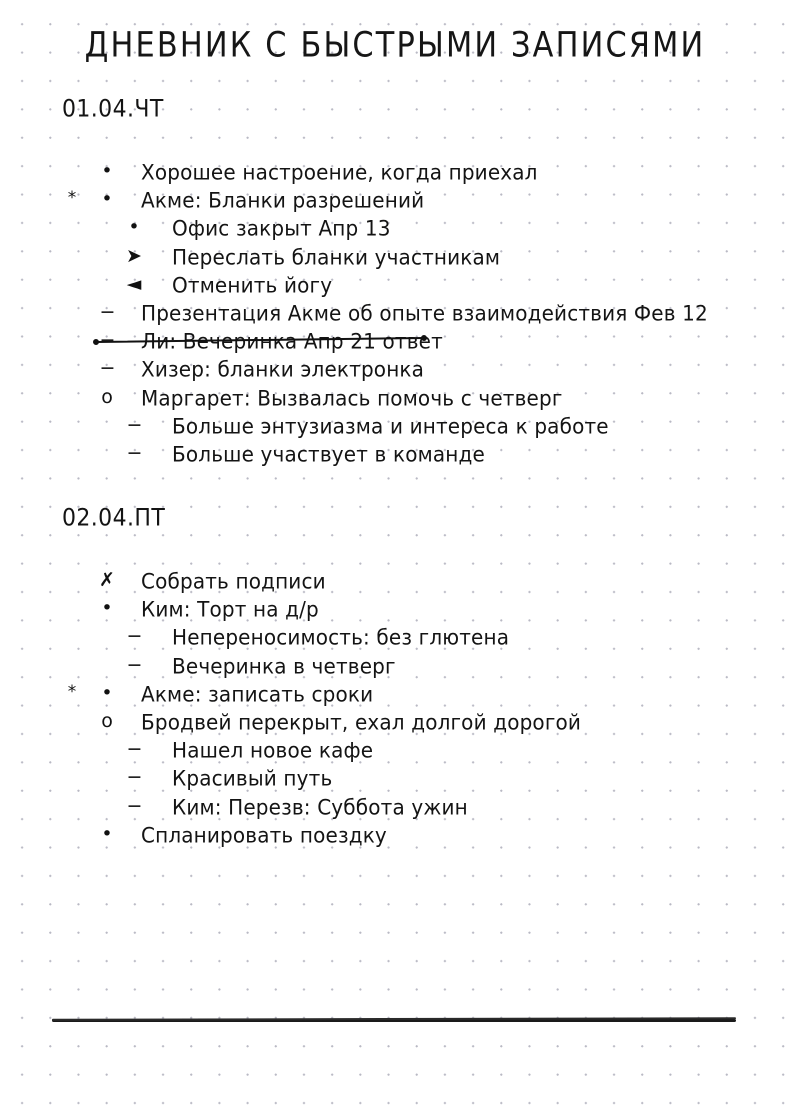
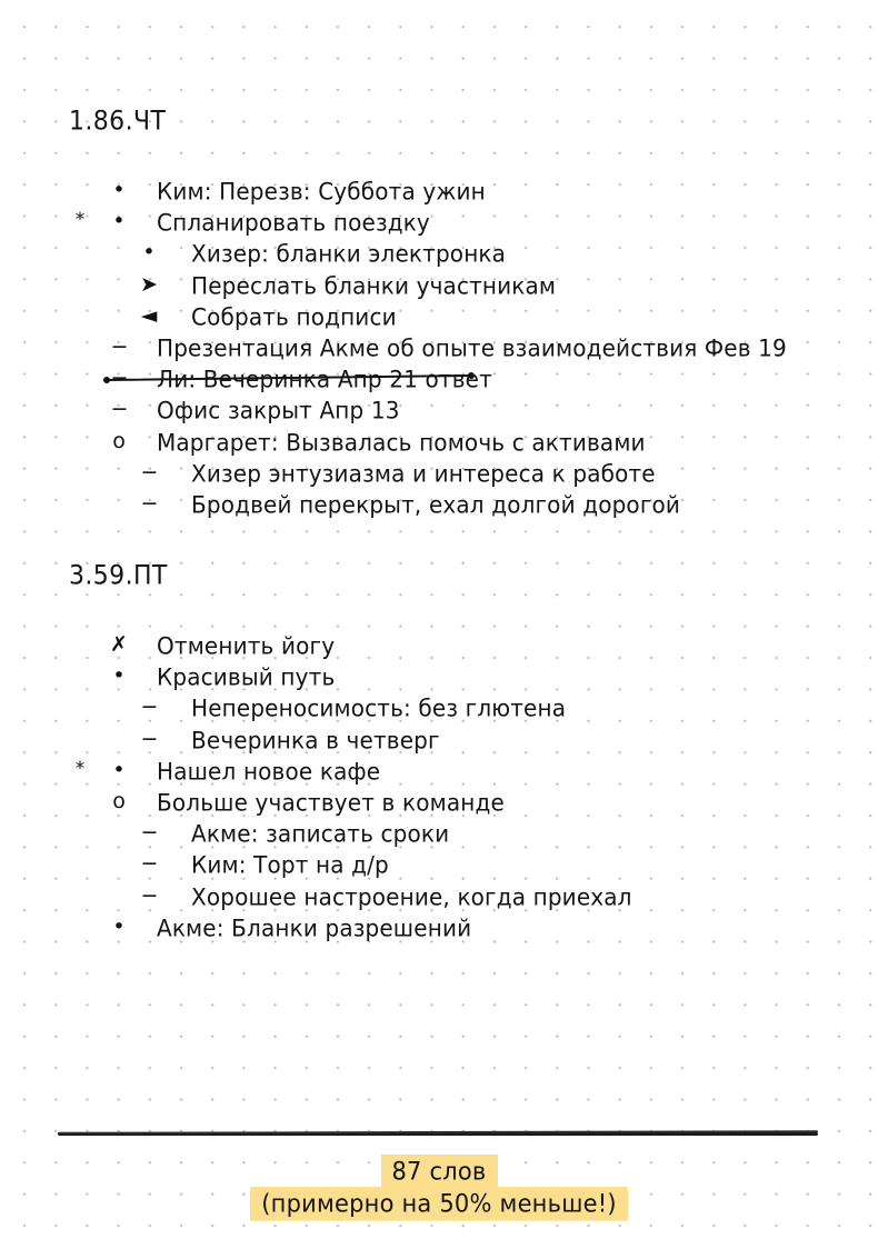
- ДНЕВНИК С БЫСТРЫМИ ЗАПИСЯМИ
- 01.04.ЧТ
+ 1.86.ЧТ
  •
- Хорошее настроение, когда приехал
+ Ким: Перезв: Суббота ужин
  *
  •
- Акме: Бланки разрешений
+ Спланировать поездку
  •
- Офис закрыт Апр 13
+ Хизер: бланки электронка
  ➤
  Переслать бланки участникам
  ◄
- Отменить йогу
+ Собрать подписи
  −
- Презентация Акме об опыте взаимодействия Фев 12
+ Презентация Акме об опыте взаимодействия Фев 19
  −
- Хизер: бланки электронка
+ Офис закрыт Апр 13
  o
- Маргарет: Вызвалась помочь с четверг
+ Маргарет: Вызвалась помочь с активами
  −
- Больше энтузиазма и интереса к работе
+ Хизер энтузиазма и интереса к работе
  −
- Больше участвует в команде
+ Бродвей перекрыт, ехал долгой дорогой
- 02.04.ПТ
+ 3.59.ПТ
  ✗
- Собрать подписи
+ Отменить йогу
  •
- Ким: Торт на д/р
+ Красивый путь
  −
  Непереносимость: без глютена
  −
  Вечеринка в четверг
  *
  •
- Акме: записать сроки
+ Нашел новое кафе
  o
- Бродвей перекрыт, ехал долгой дорогой
+ Больше участвует в команде
  −
- Нашел новое кафе
+ Акме: записать сроки
  −
- Красивый путь
+ Ким: Торт на д/р
  −
- Ким: Перезв: Суббота ужин
+ Хорошее настроение, когда приехал
  •
- Спланировать поездку
+ Акме: Бланки разрешений
+ 87 слов
+ (примерно на 50% меньше!)
